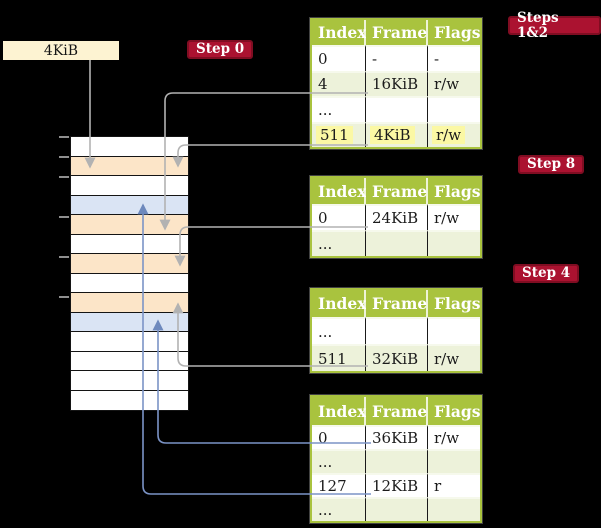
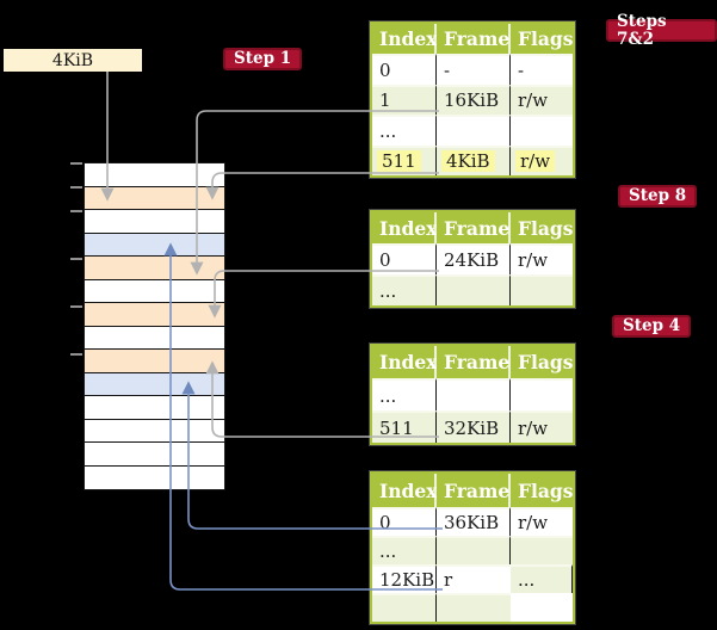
  4KiB
- Step 0
+ Step 1
- Steps 1&2
+ Steps 7&2
  Step 8
  Step 4
  Index
  Frame
  Flags
  0
  -
  -
- 4
+ 1
  16KiB
  r/w
  ...
  511
  4KiB
  r/w
  Index
  Frame
  Flags
  0
  24KiB
  r/w
  ...
  Index
  Frame
  Flags
  ...
  511
  32KiB
  r/w
  Index
  Frame
  Flags
  0
  36KiB
  r/w
  ...
- 127
  12KiB
  r
  ...
